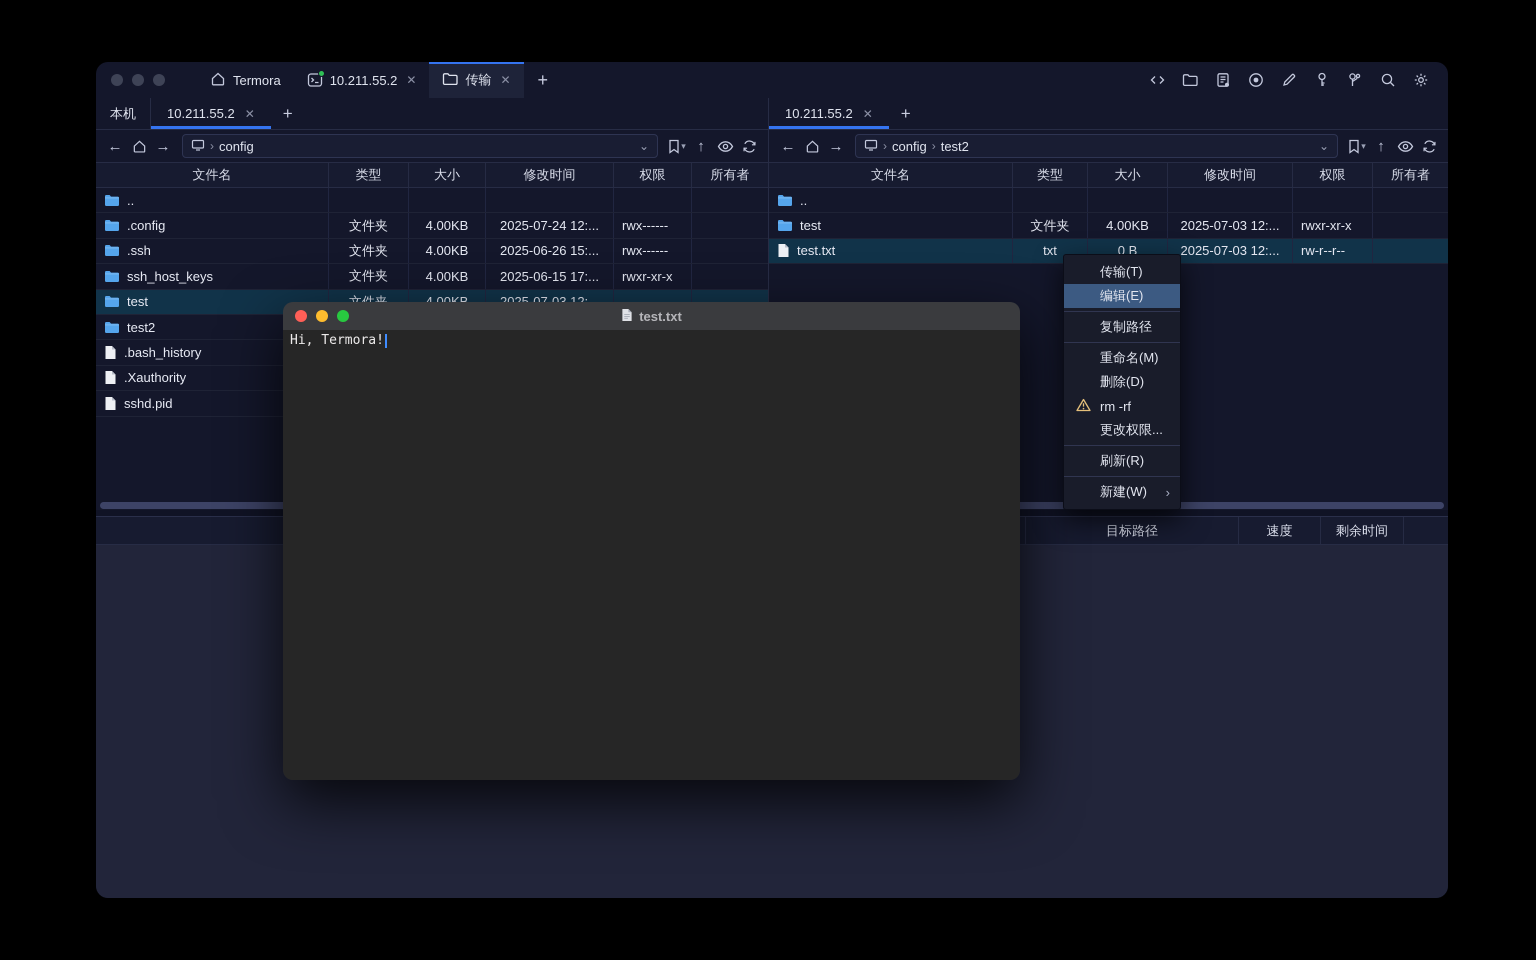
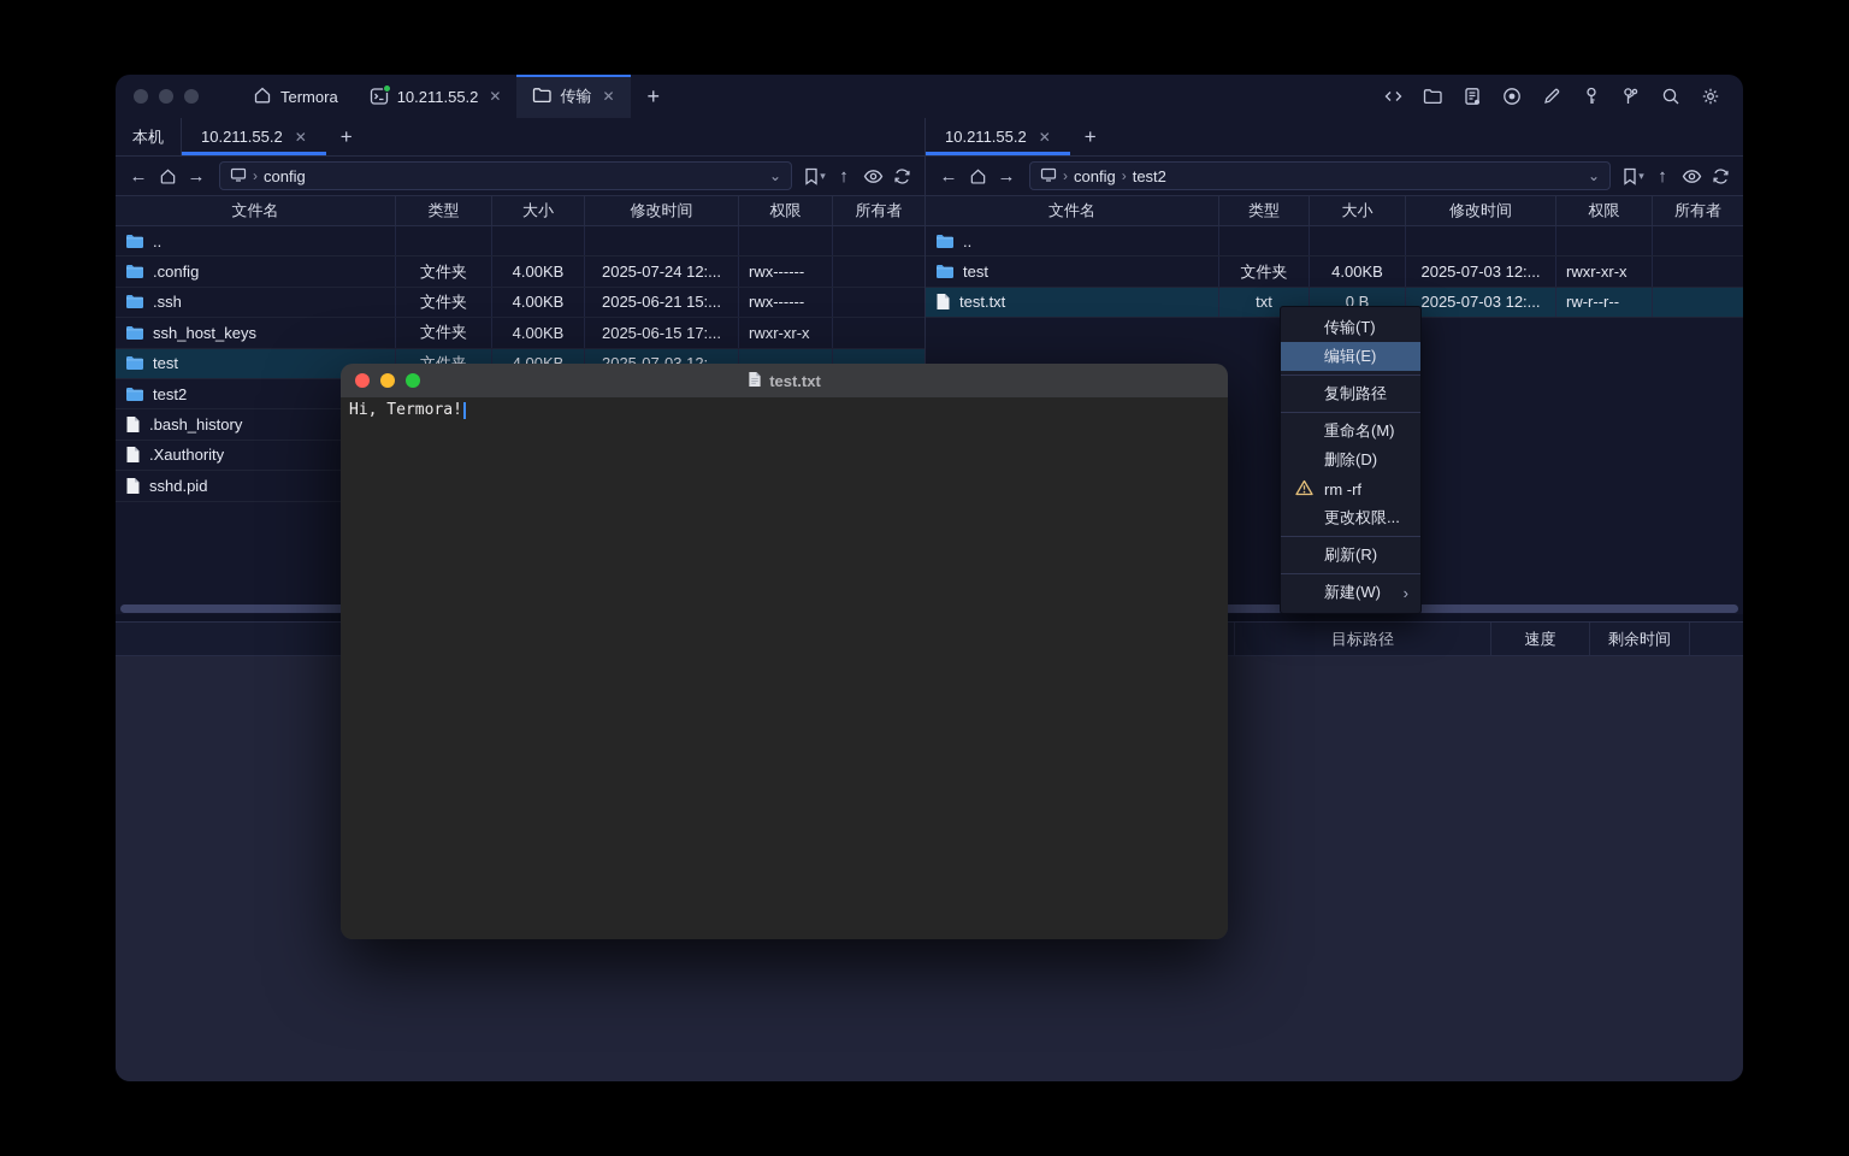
  Termora
  10.211.55.2
  ✕
  传输
  ✕
  +
  本机
  10.211.55.2
  ✕
  +
  ←
  →
  ›
  config
  ⌄
  ▾
  ↑
  文件名
  类型
  大小
  修改时间
  权限
  所有者
  ..
  .config
  文件夹
  4.00KB
  2025-07-24 12:...
  rwx------
  .ssh
  文件夹
  4.00KB
- 2025-06-26 15:...
+ 2025-06-21 15:...
  rwx------
  ssh_host_keys
  文件夹
  4.00KB
  2025-06-15 17:...
  rwxr-xr-x
  test
  test2
  .bash_history
  .Xauthority
  sshd.pid
  10.211.55.2
  ✕
  +
  ←
  →
  ›
  config
  ›
  test2
  ⌄
  ▾
  ↑
  文件名
  类型
  大小
  修改时间
  权限
  所有者
  ..
  test
  文件夹
  4.00KB
  2025-07-03 12:...
  rwxr-xr-x
  test.txt
  txt
  0 B
  2025-07-03 12:...
  rw-r--r--
  目标路径
  速度
  剩余时间
  传输(T)
  编辑(E)
  复制路径
  重命名(M)
  删除(D)
  rm -rf
  更改权限...
  刷新(R)
  新建(W)
  ›
  test.txt
  Hi, Termora!
